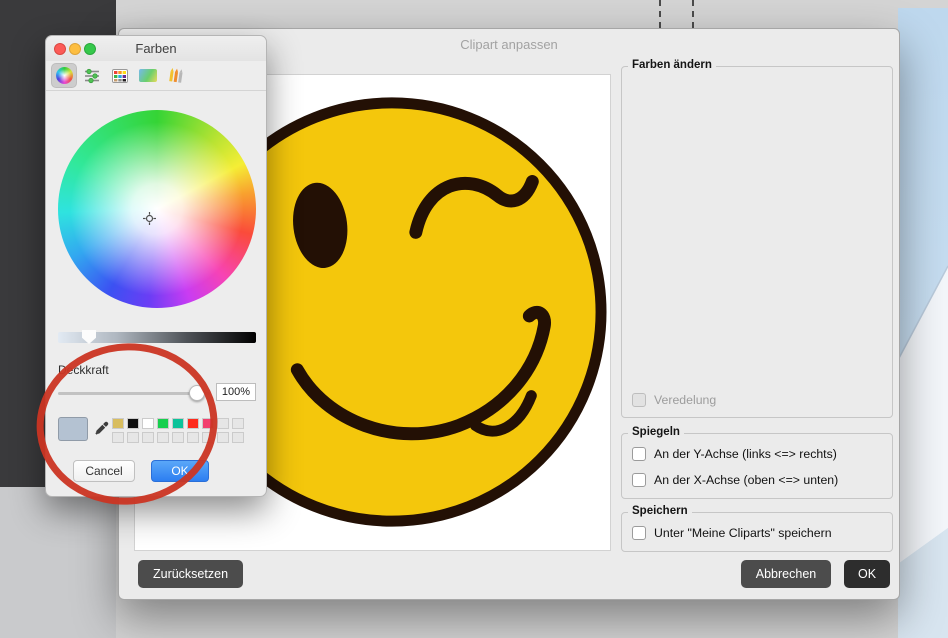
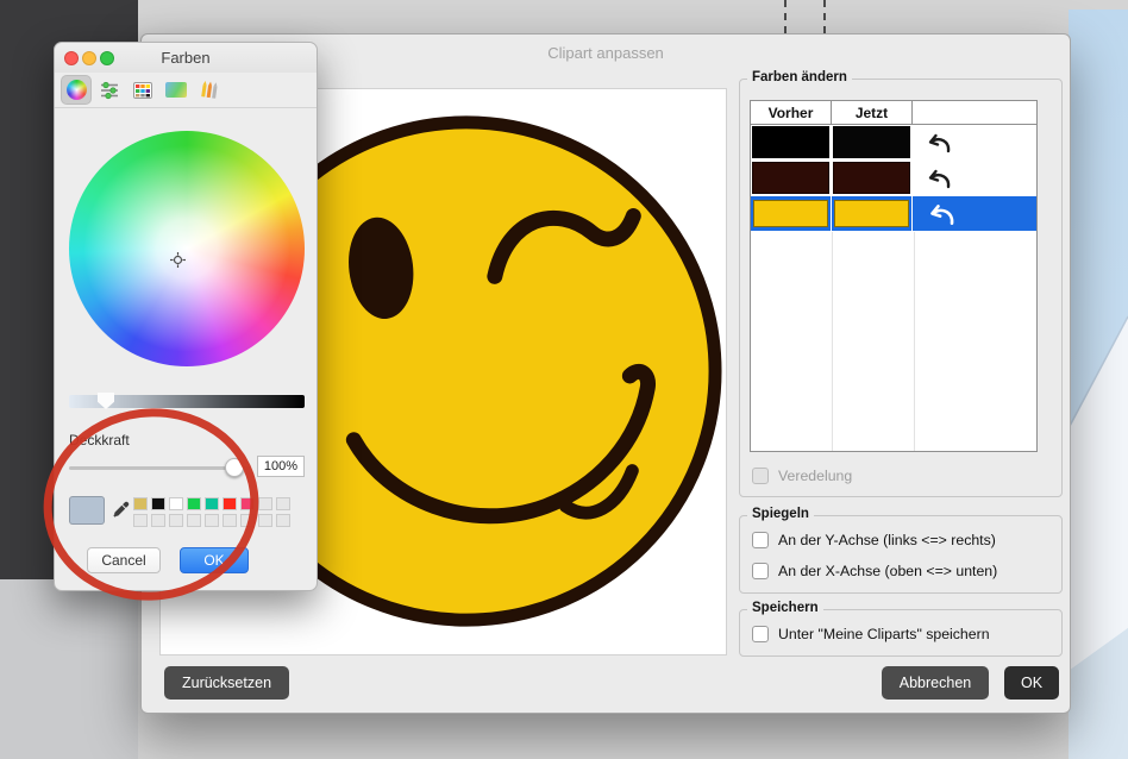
  Clipart anpassen
  Farben ändern
+ Vorher
+ Jetzt
  Veredelung
  Spiegeln
  An der Y-Achse (links <=> rechts)
  An der X-Achse (oben <=> unten)
  Speichern
  Unter "Meine Cliparts" speichern
  Zurücksetzen
  Abbrechen
  OK
  Farben
  ckkraft
  100%
  Cancel
  OK
